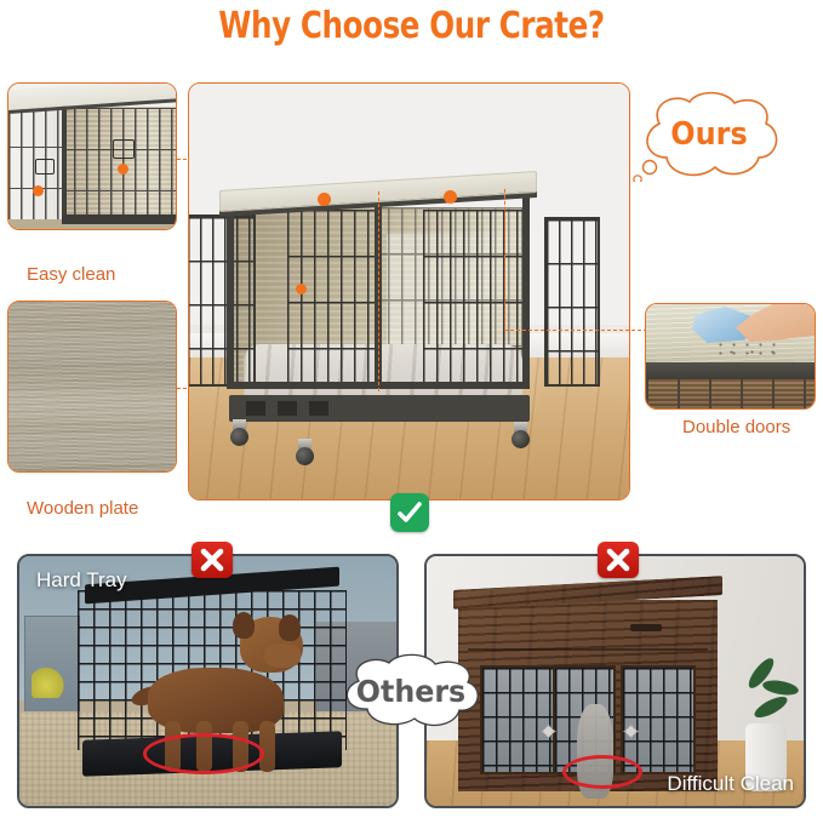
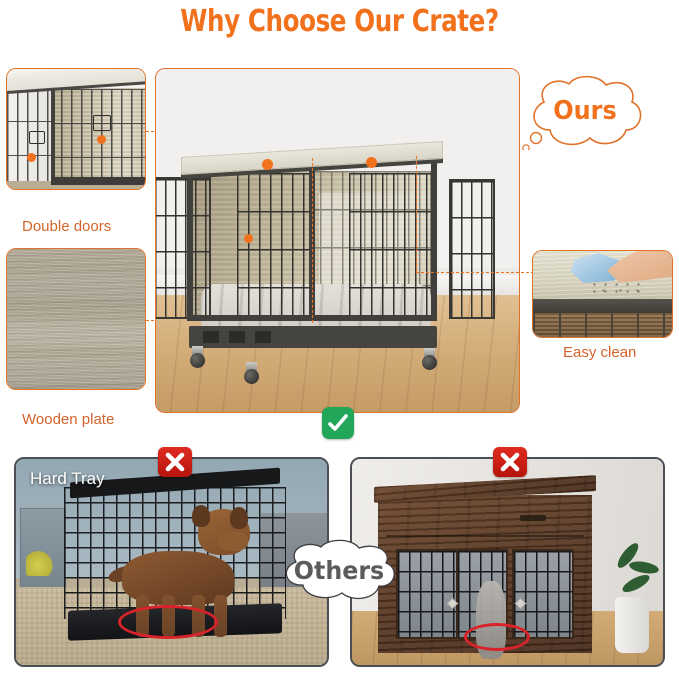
  Why Choose Our Crate?
- Easy clean
+ Double doors
  Wooden plate
  Ours
- Double doors
+ Easy clean
  Hard Tray
- Difficult Clean
  Others
